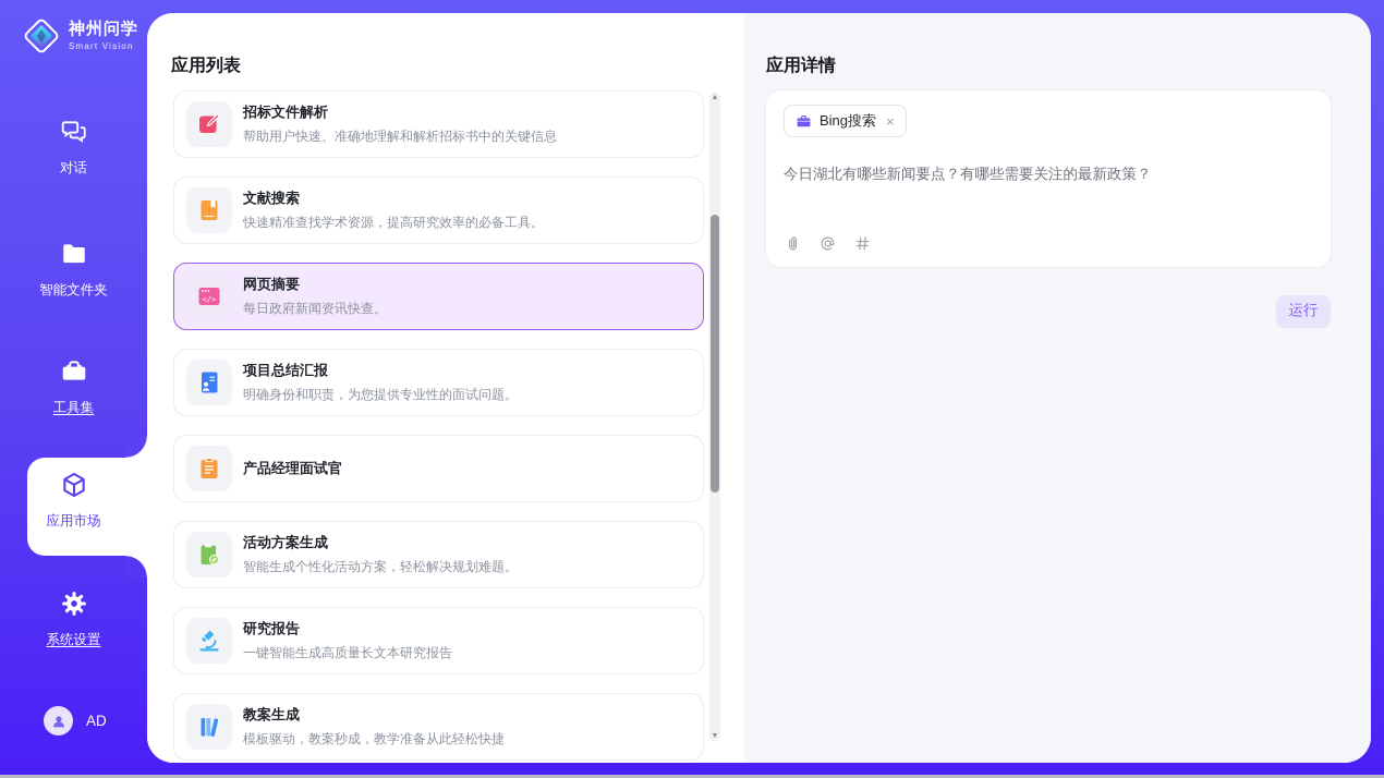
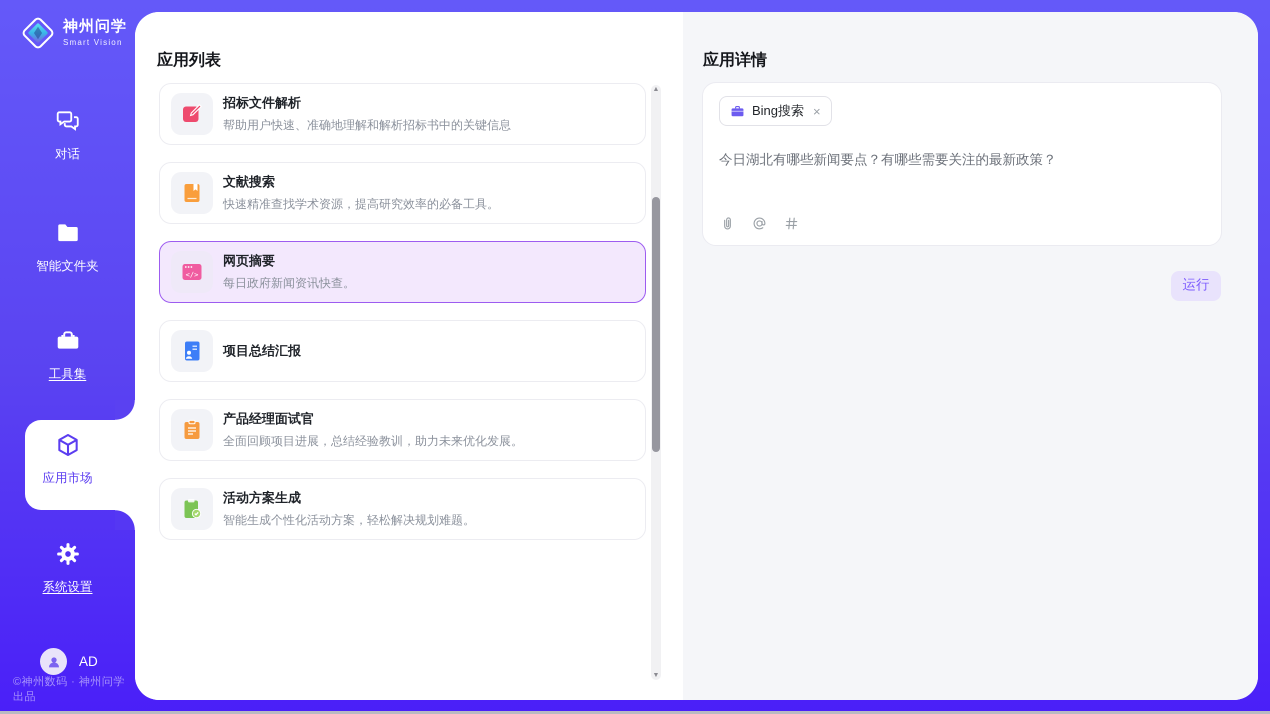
  神州问学
  Smart Vision
  对话
  智能文件夹
  工具集
  应用市场
  系统设置
  AD
+ ©神州数码 · 神州问学出品
  应用列表
  招标文件解析
  帮助用户快速、准确地理解和解析招标书中的关键信息
  文献搜索
  快速精准查找学术资源，提高研究效率的必备工具。
  </>
  网页摘要
  每日政府新闻资讯快查。
  项目总结汇报
- 明确身份和职责，为您提供专业性的面试问题。
  产品经理面试官
+ 全面回顾项目进展，总结经验教训，助力未来优化发展。
  活动方案生成
  智能生成个性化活动方案，轻松解决规划难题。
- 研究报告
- 一键智能生成高质量长文本研究报告
- 教案生成
- 模板驱动，教案秒成，教学准备从此轻松快捷
  应用详情
  Bing搜索
  ×
  今日湖北有哪些新闻要点？有哪些需要关注的最新政策？
  运行
